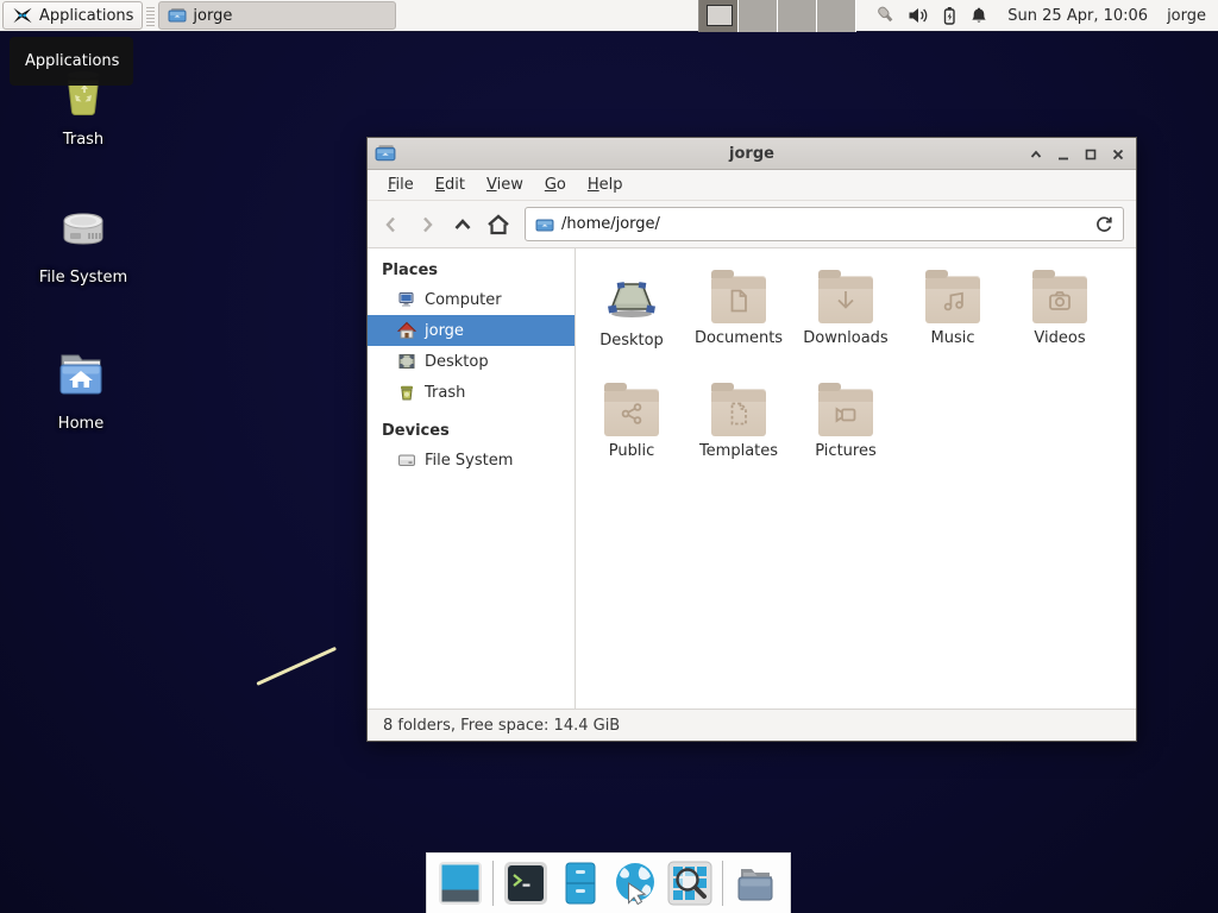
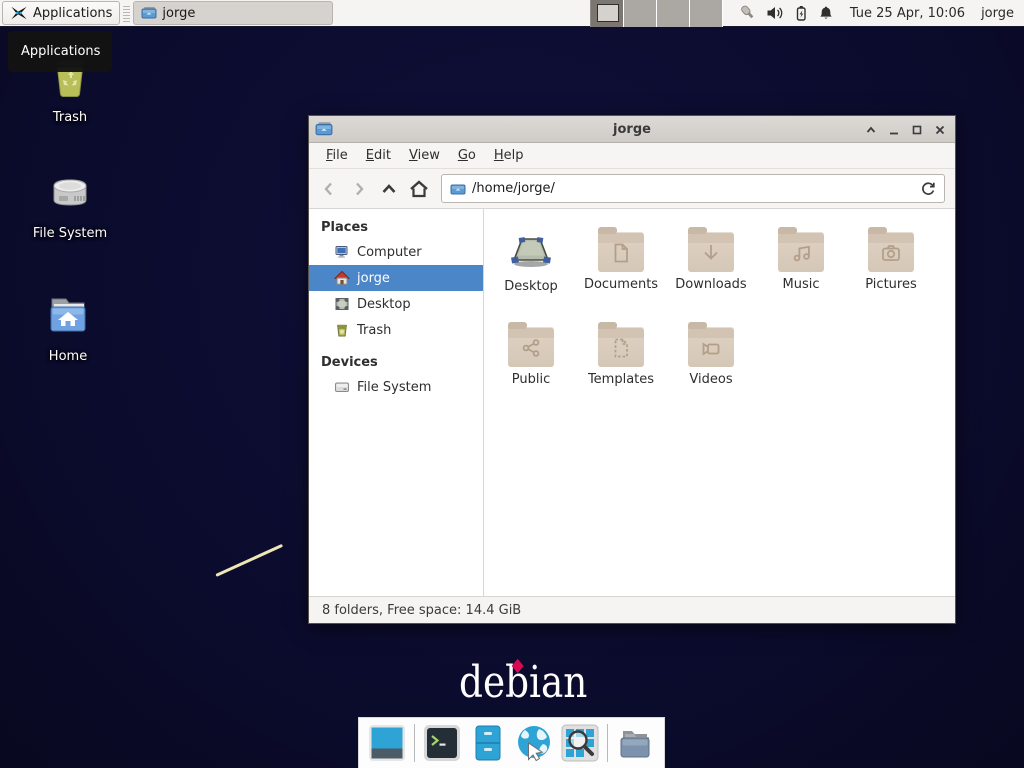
+ debian
  Applications
  jorge
- Sun 25 Apr, 10:06
+ Tue 25 Apr, 10:06
  jorge
  Applications
  Trash
  File System
  Home
  jorge
  File
  Edit
  View
  Go
  Help
  /home/jorge/
  Places
  Computer
  jorge
  Desktop
  Trash
  Devices
  File System
  Desktop
  Documents
  Downloads
  Music
- Videos
+ Pictures
  Public
  Templates
- Pictures
+ Videos
  8 folders, Free space: 14.4 GiB
